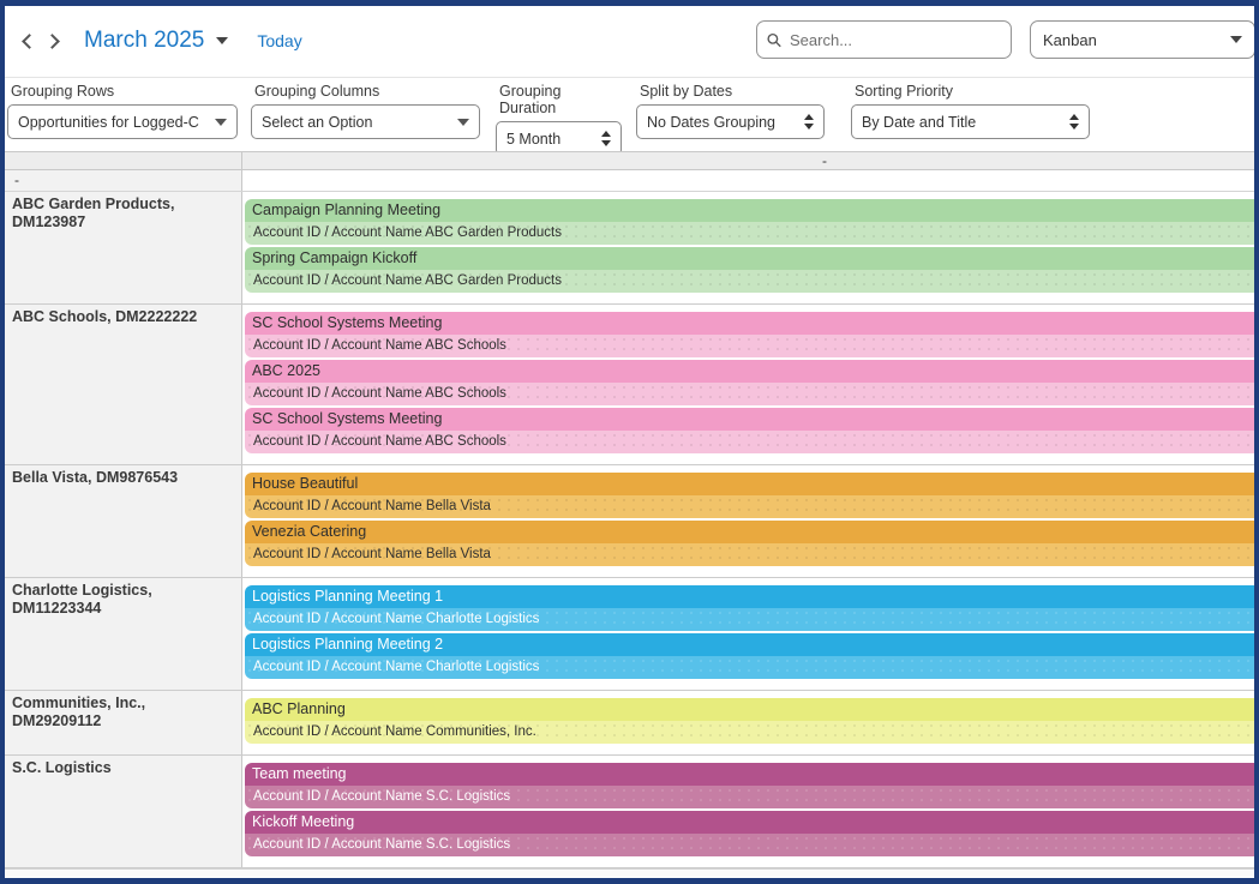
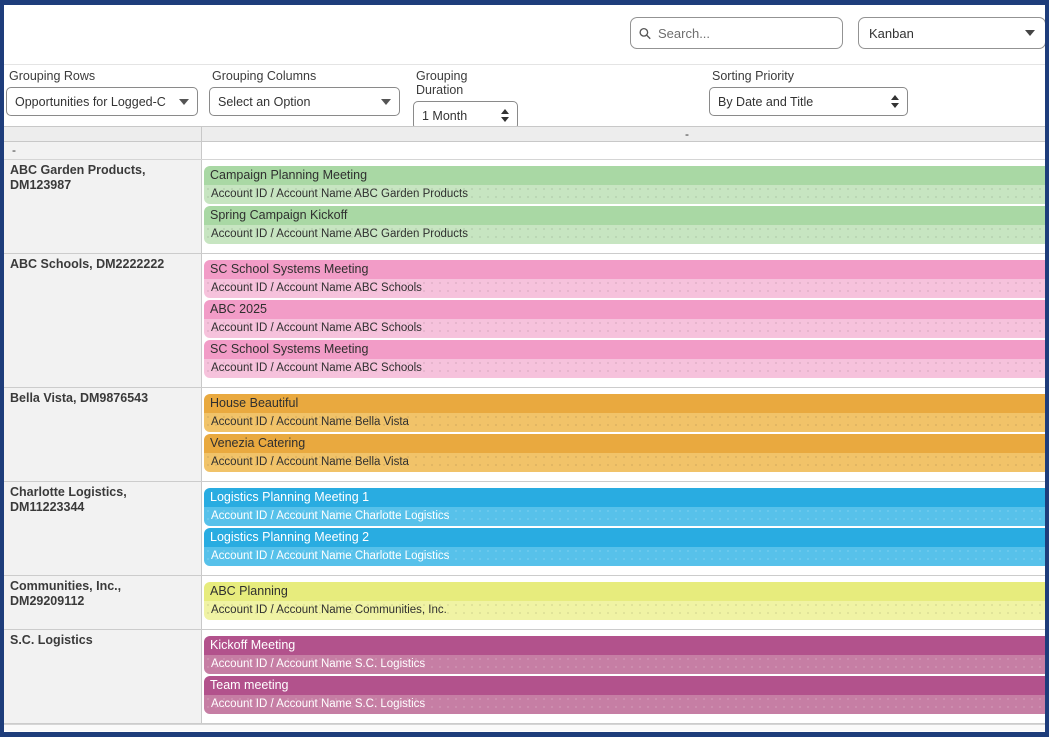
- March 2025
- Today
  Search...
  Kanban
  Grouping Rows
  Opportunities for Logged-C
  Grouping Columns
  Select an Option
  Grouping Duration
- 5 Month
+ 1 Month
- Split by Dates
- No Dates Grouping
  Sorting Priority
  By Date and Title
  -
  -
  ABC Garden Products, DM123987
  Campaign Planning Meeting
  Account ID / Account Name ABC Garden Products
  Spring Campaign Kickoff
  Account ID / Account Name ABC Garden Products
  ABC Schools, DM2222222
  SC School Systems Meeting
  Account ID / Account Name ABC Schools
  ABC 2025
  Account ID / Account Name ABC Schools
  SC School Systems Meeting
  Account ID / Account Name ABC Schools
  Bella Vista, DM9876543
  House Beautiful
  Account ID / Account Name Bella Vista
  Venezia Catering
  Account ID / Account Name Bella Vista
  Charlotte Logistics, DM11223344
  Logistics Planning Meeting 1
  Account ID / Account Name Charlotte Logistics
  Logistics Planning Meeting 2
  Account ID / Account Name Charlotte Logistics
  Communities, Inc., DM29209112
  ABC Planning
  Account ID / Account Name Communities, Inc.
  S.C. Logistics
- Team meeting
+ Kickoff Meeting
  Account ID / Account Name S.C. Logistics
- Kickoff Meeting
+ Team meeting
  Account ID / Account Name S.C. Logistics
